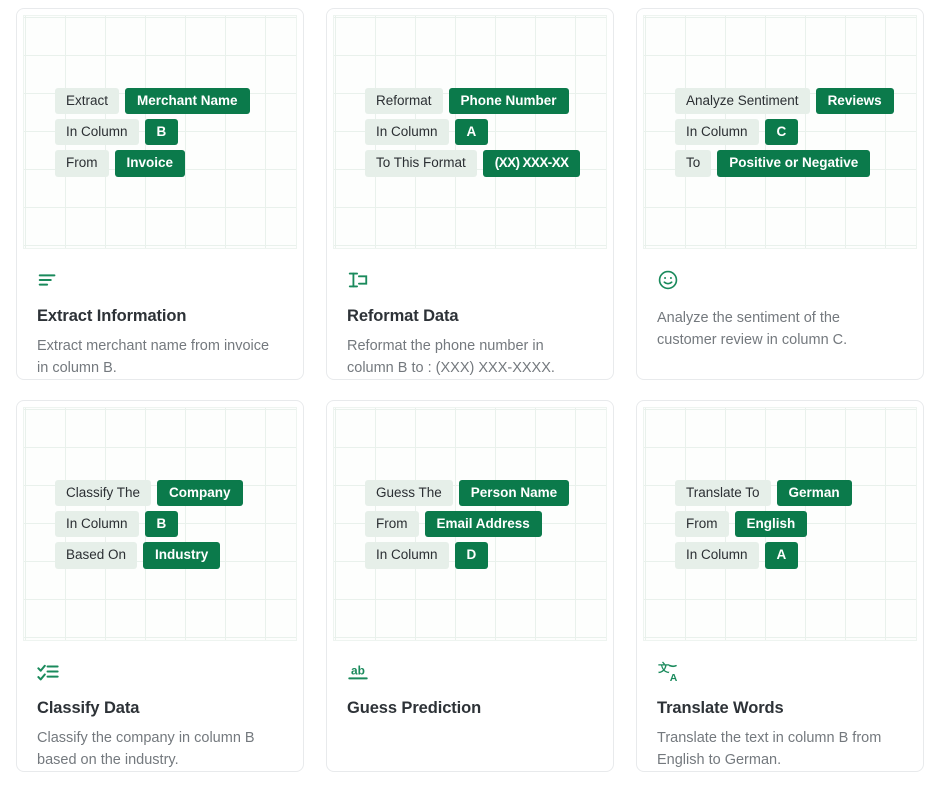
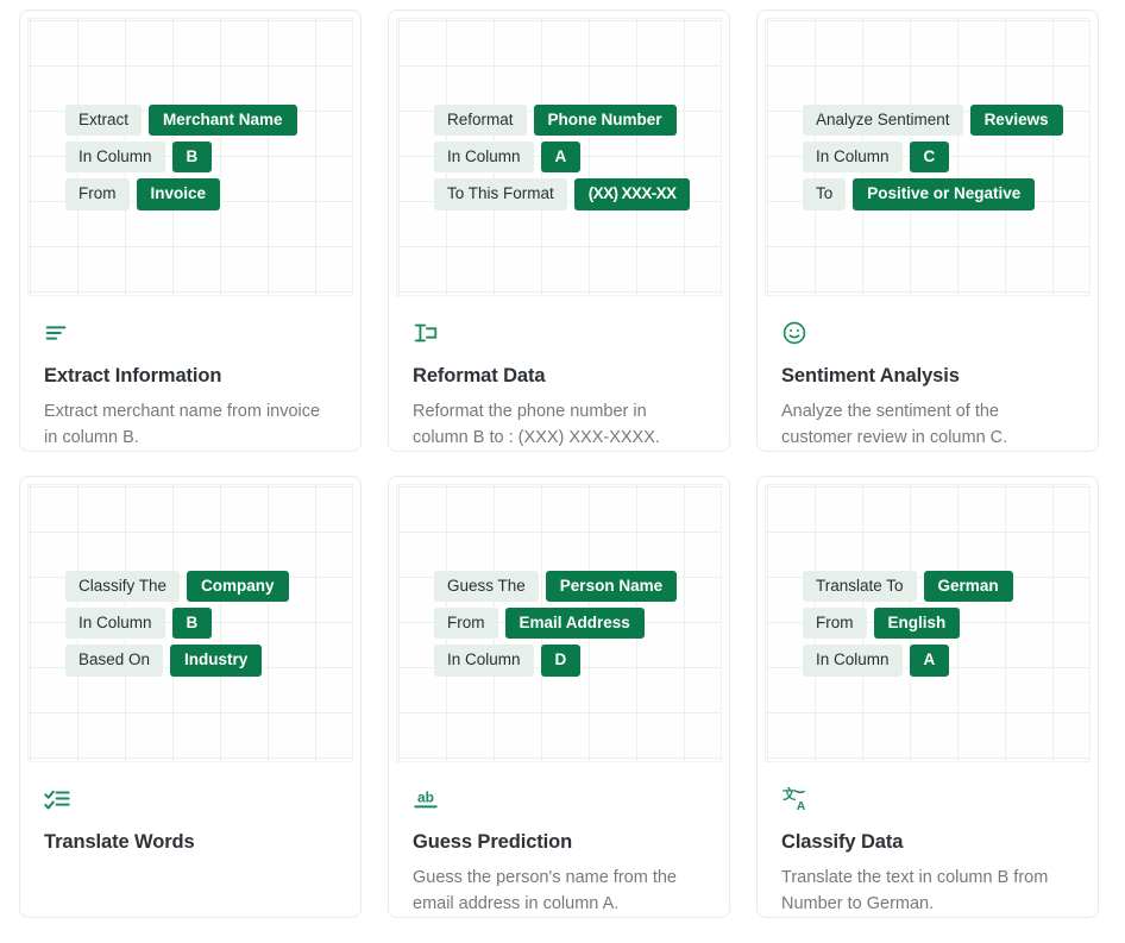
  Extract
  Merchant Name
  In Column
  B
  From
  Invoice
  Extract Information
  Extract merchant name from invoice in column B.
  Reformat
  Phone Number
  In Column
  A
  To This Format
  (XX) XXX-XX
  Reformat Data
  Reformat the phone number in column B to : (XXX) XXX-XXXX.
  Analyze Sentiment
  Reviews
  In Column
  C
  To
  Positive or Negative
+ Sentiment Analysis
  Analyze the sentiment of the customer review in column C.
  Classify The
  Company
  In Column
  B
  Based On
  Industry
- Classify Data
+ Translate Words
- Classify the company in column B based on the industry.
  Guess The
  Person Name
  From
  Email Address
  In Column
  D
  ab
  Guess Prediction
+ Guess the person's name from the email address in column A.
  Translate To
  German
  From
  English
  In Column
  A
  文
  A
- Translate Words
+ Classify Data
- Translate the text in column B from English to German.
+ Translate the text in column B from Number to German.
